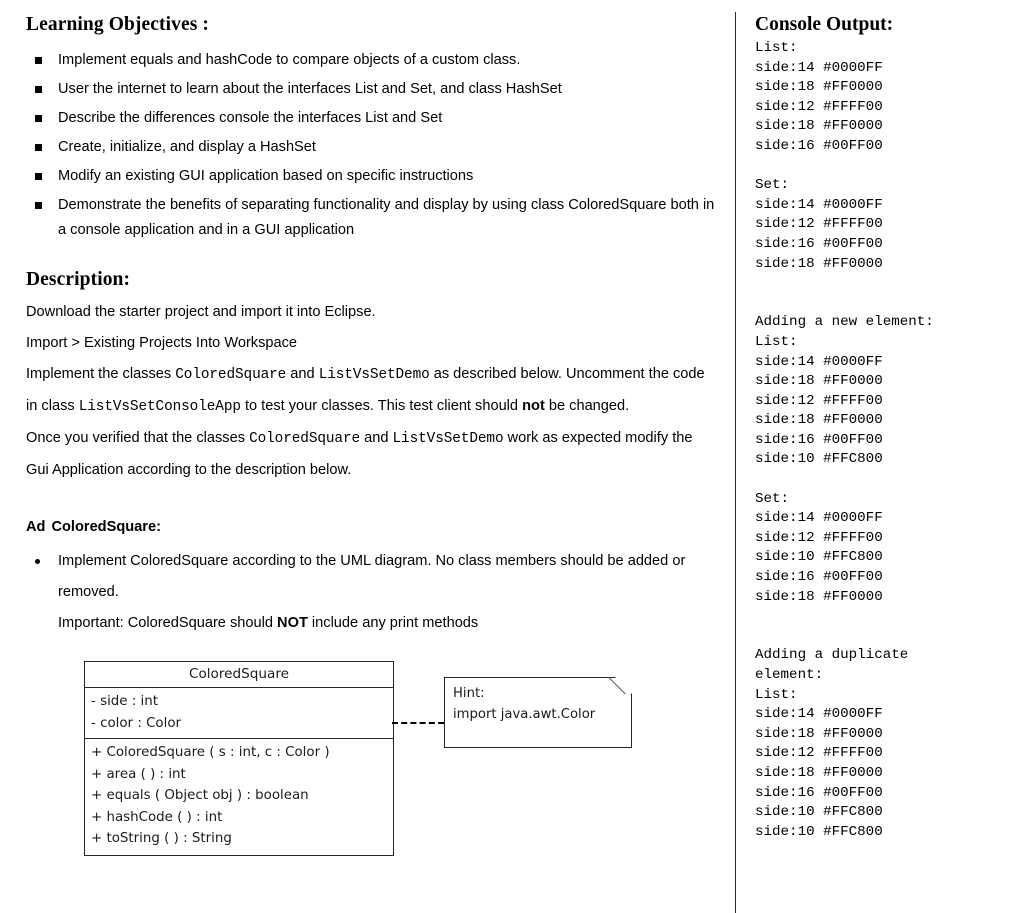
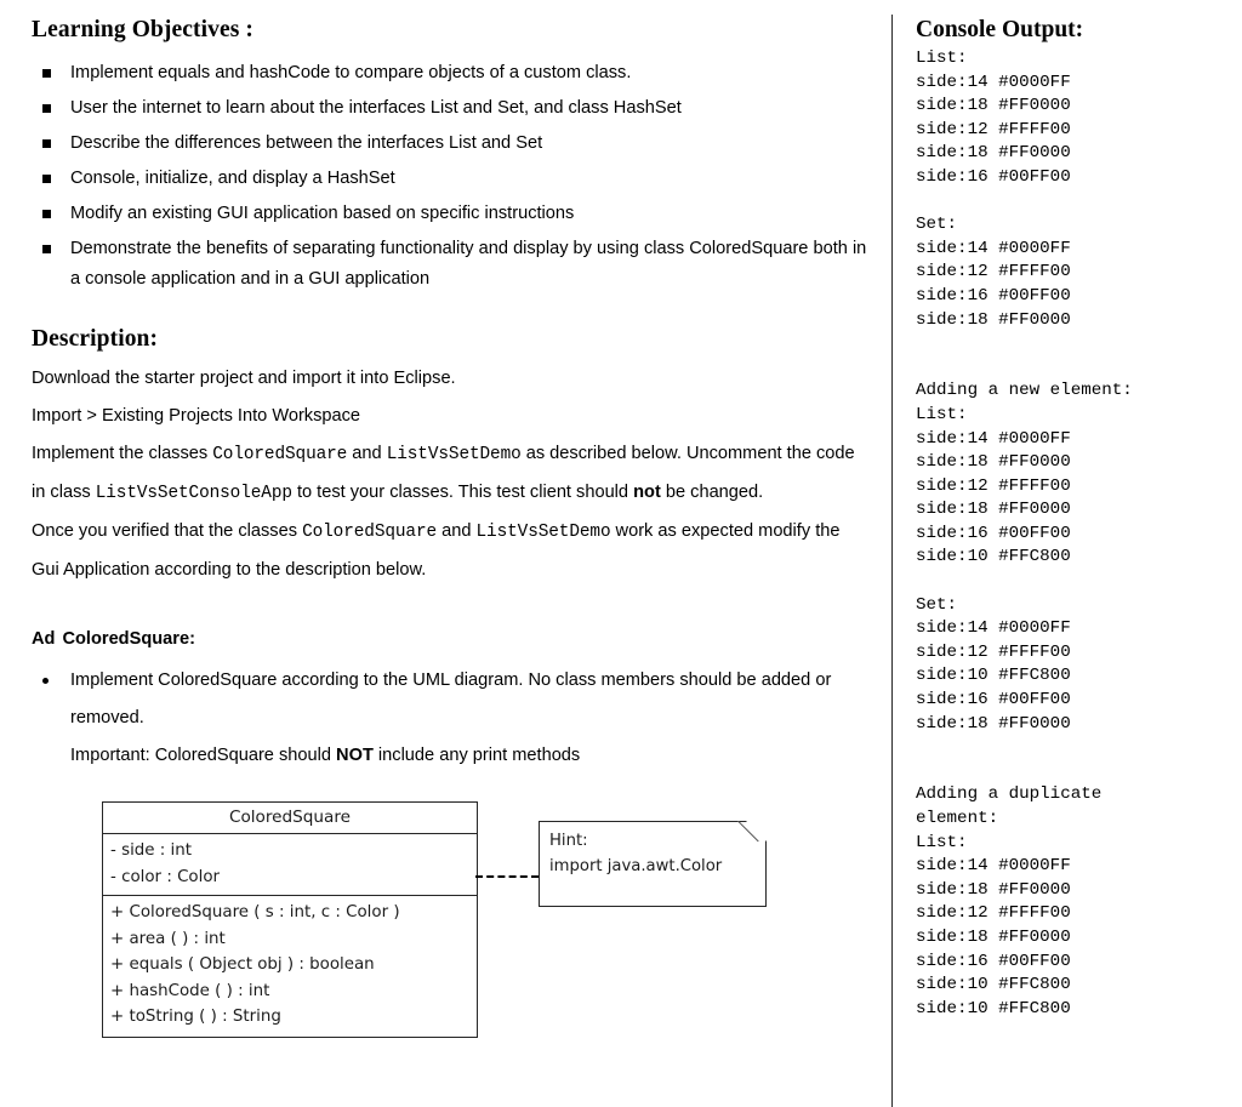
  Learning Objectives :
  Implement equals and hashCode to compare objects of a custom class.
  User the internet to learn about the interfaces List and Set, and class HashSet
- Describe the differences console the interfaces List and Set
+ Describe the differences between the interfaces List and Set
- Create, initialize, and display a HashSet
+ Console, initialize, and display a HashSet
  Modify an existing GUI application based on specific instructions
  Demonstrate the benefits of separating functionality and display by using class ColoredSquare both in a console application and in a GUI application
  Description:
  Download the starter project and import it into Eclipse.
  Import > Existing Projects Into Workspace
  Implement the classes ColoredSquare and ListVsSetDemo as described below. Uncomment the code in class ListVsSetConsoleApp to test your classes. This test client should not be changed.
  Once you verified that the classes ColoredSquare and ListVsSetDemo work as expected modify the Gui Application according to the description below.
  Ad ColoredSquare:
  Implement ColoredSquare according to the UML diagram. No class members should be added or removed.
  Important: ColoredSquare should NOT include any print methods
  ColoredSquare
  - side : int
  - color : Color
  + ColoredSquare ( s : int, c : Color )
  + area ( ) : int
  + equals ( Object obj ) : boolean
  + hashCode ( ) : int
  + toString ( ) : String
  Hint:
  import java.awt.Color
  Console Output:
  List:
  side:14 #0000FF
  side:18 #FF0000
  side:12 #FFFF00
  side:18 #FF0000
  side:16 #00FF00
  Set:
  side:14 #0000FF
  side:12 #FFFF00
  side:16 #00FF00
  side:18 #FF0000
  Adding a new element:
  List:
  side:14 #0000FF
  side:18 #FF0000
  side:12 #FFFF00
  side:18 #FF0000
  side:16 #00FF00
  side:10 #FFC800
  Set:
  side:14 #0000FF
  side:12 #FFFF00
  side:10 #FFC800
  side:16 #00FF00
  side:18 #FF0000
  Adding a duplicate
  element:
  List:
  side:14 #0000FF
  side:18 #FF0000
  side:12 #FFFF00
  side:18 #FF0000
  side:16 #00FF00
  side:10 #FFC800
  side:10 #FFC800
